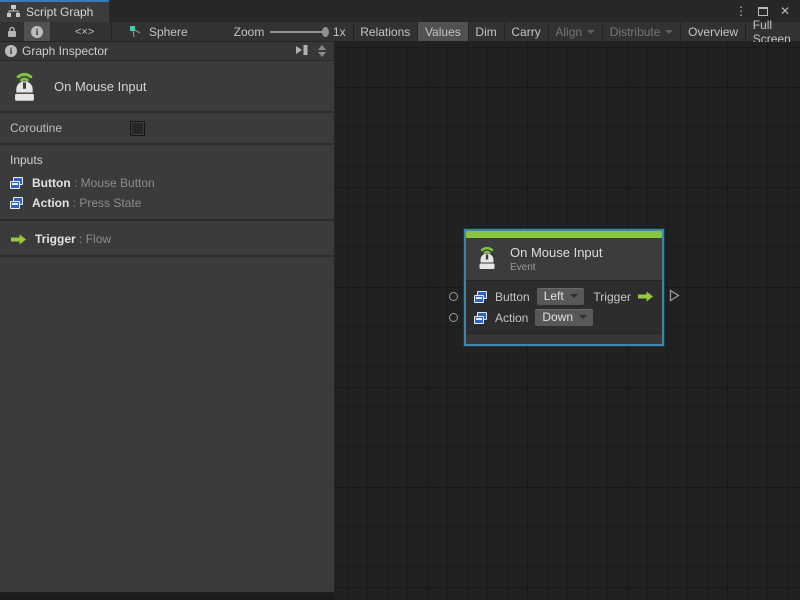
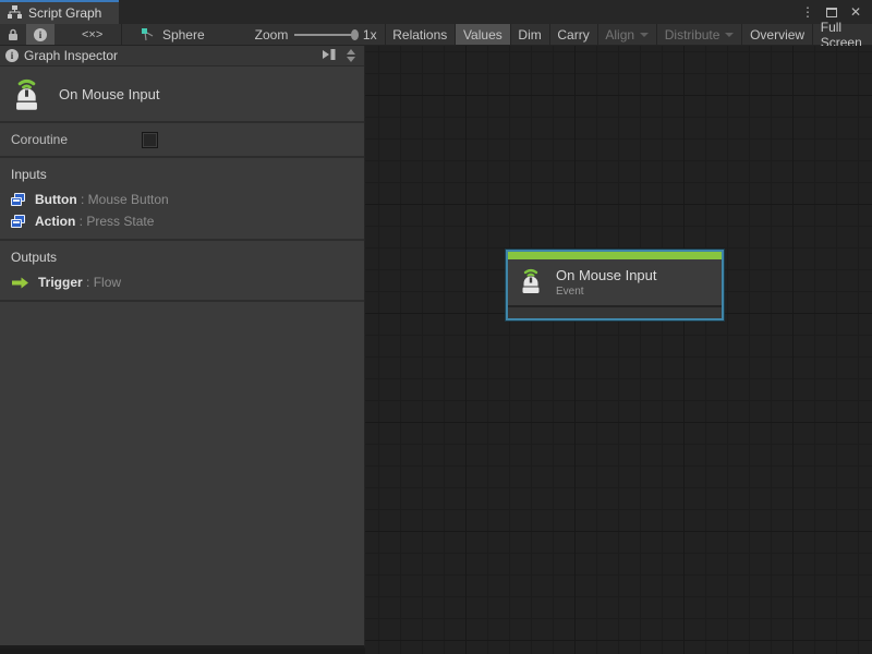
  Script Graph
  ⋮
  ✕
  i
  <×>
  Sphere
  Zoom
  1x
  Relations
  Values
  Dim
  Carry
  Align
  Distribute
  Overview
  Full Screen
  On Mouse Input
  Event
- Button
- Left
- Trigger
- Action
- Down
  i
  Graph Inspector
  On Mouse Input
  Coroutine
  Inputs
  Button : Mouse Button
  Action : Press State
+ Outputs
  Trigger : Flow
